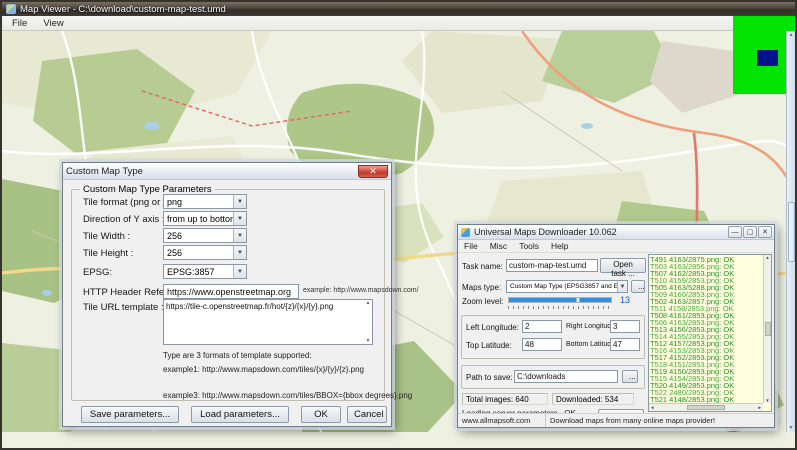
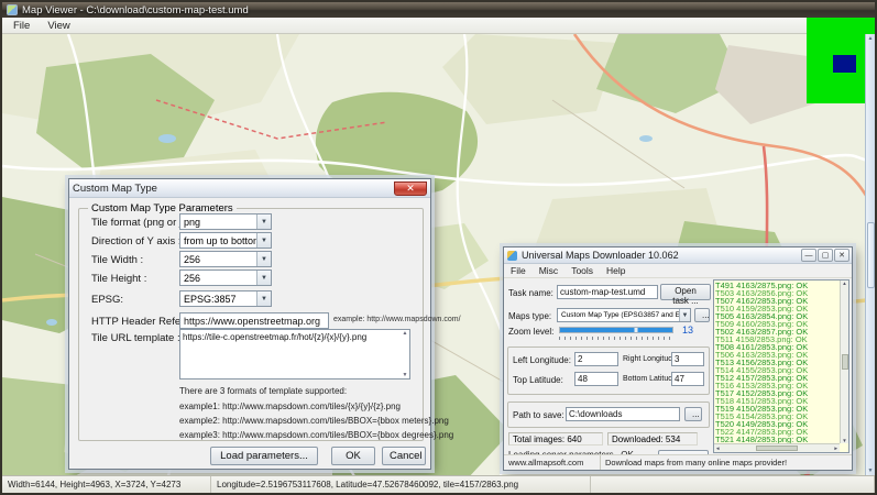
  Map Viewer - C:\download\custom-map-test.umd
  File
  View
+ Width=6144, Height=4963, X=3724, Y=4273
+ Longitude=2.5196753117608, Latitude=47.52678460092, tile=4157/2863.png
  Custom Map Type
  ✕
  Custom Map Type Parameters
  Tile format (png or
  png
  Direction of Y axis
  from up to botto
  Tile Width :
  256
  Tile Height :
  256
  EPSG:
  EPSG:3857
  HTTP Header Refe
  https://www.openstreetmap.org
  Tile URL template
  https://tile-c.openstreetmap.fr/hot/{z}/{x}/{y}.png
- Type are 3 formats of template supported:
+ There are 3 formats of template supported:
  example1: http://www.mapsdown.com/tiles/{x}/{y}/{z}.png
+ example2: http://www.mapsdown.com/tiles/BBOX={bbox meters}.png
  example3: http://www.mapsdown.com/tiles/BBOX={bbox degrees}.png
- Save parameters...
  Load parameters...
  OK
  Cancel
  Universal Maps Downloader 10.062
  File
  Misc
  Tools
  Help
  Task name:
  custom-map-test.umd
  Open task ...
  Maps type:
  ...
  Zoom level:
  13
  Left Longitude:
  2
  3
  Top Latitude:
  48
  47
  Path to save:
  C:\downloads
  ...
  Total images: 640
  Downloaded: 534
  T491 4163/2875.png: OK
  T503 4163/2856.png: OK
  T507 4162/2853.png: OK
  T510 4159/2853.png: OK
- T505 4163/5288.png: OK
+ T505 4163/2854.png: OK
  T509 4160/2853.png: OK
  T502 4163/2857.png: OK
  T511 4158/2853.png: OK
  T508 4161/2853.png: OK
  T506 4163/2853.png: OK
  T513 4156/2853.png: OK
  T514 4155/2853.png: OK
  T512 4157/2853.png: OK
  T516 4153/2853.png: OK
  T517 4152/2853.png: OK
  T518 4151/2853.png: OK
  T519 4150/2853.png: OK
  T515 4154/2853.png: OK
  T520 4149/2853.png: OK
- T522 2480/2853.png: OK
+ T522 4147/2853.png: OK
  T521 4148/2853.png: OK
  www.allmapsoft.com
  Download maps from many online maps provider!
